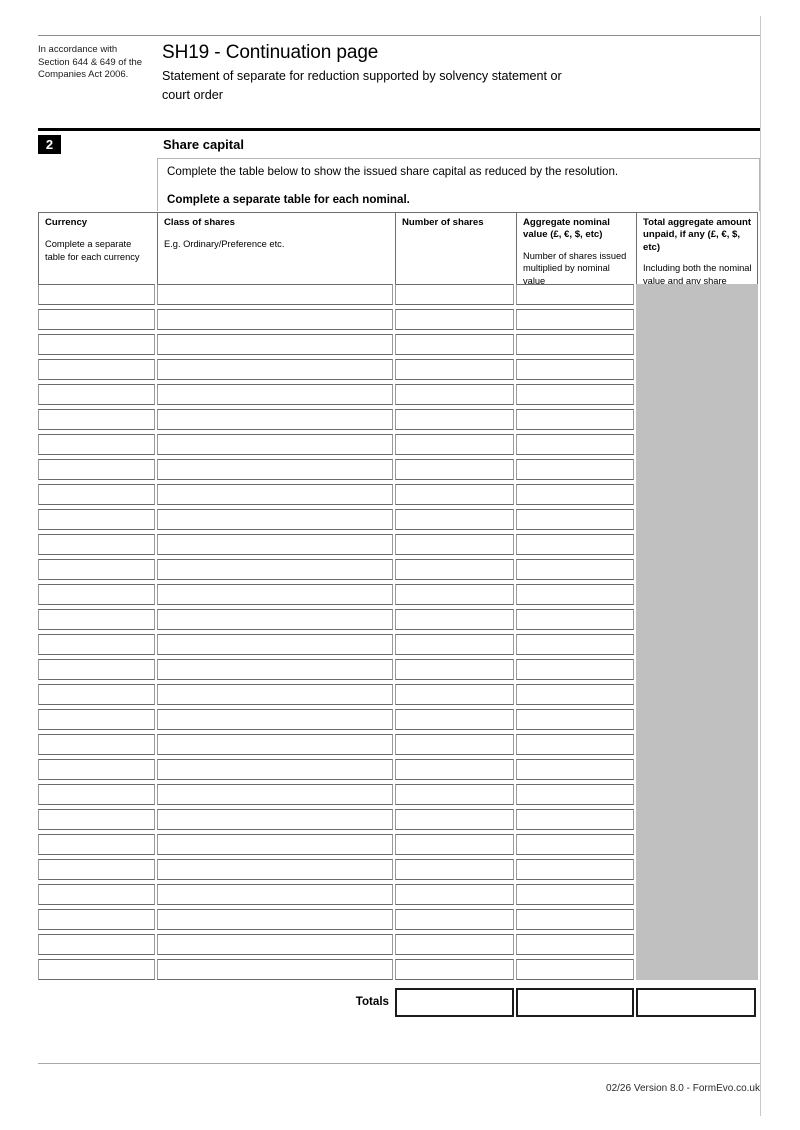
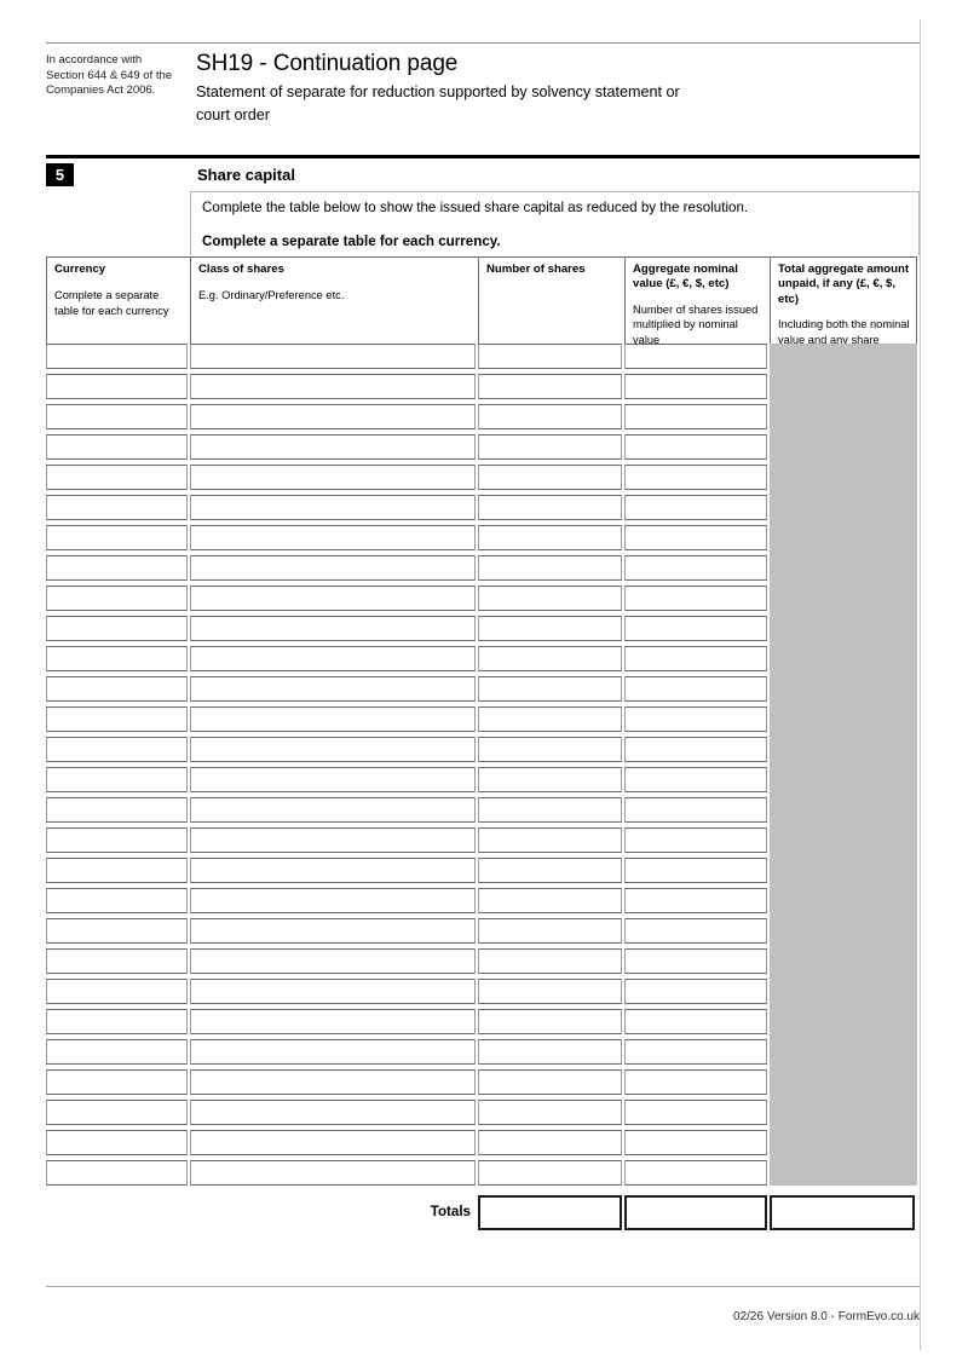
  In accordance with Section 644 & 649 of the Companies Act 2006.
  SH19 - Continuation page
  Statement of separate for reduction supported by solvency statement or court order
- 2
+ 5
  Share capital
  Complete the table below to show the issued share capital as reduced by the resolution.
- Complete a separate table for each nominal.
+ Complete a separate table for each currency.
  Currency
  Complete a separate table for each currency
  Class of shares
  E.g. Ordinary/Preference etc.
  Number of shares
  Aggregate nominal value (£, €, $, etc)
  Number of shares issued multiplied by nominal value
  Total aggregate amount unpaid, if any (£, €, $, etc)
  Including both the nominal value and any share
  Totals
  02/26 Version 8.0 - FormEvo.co.uk
